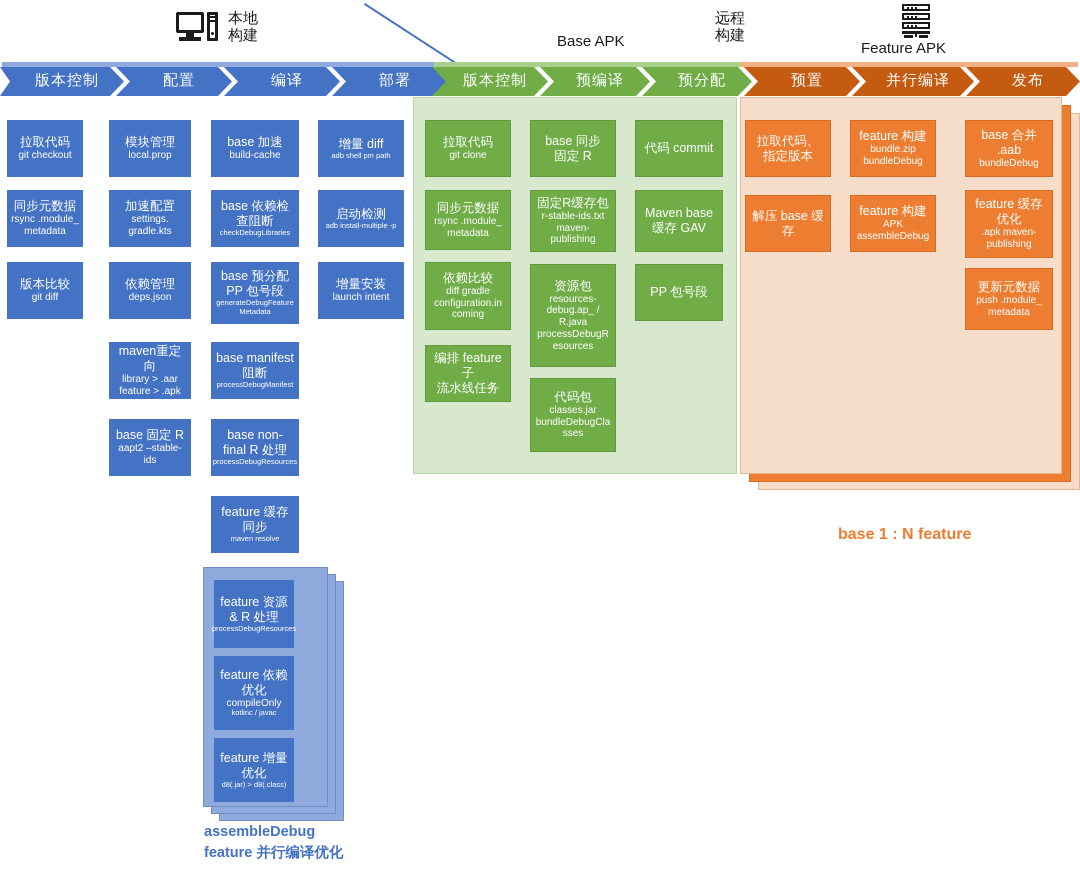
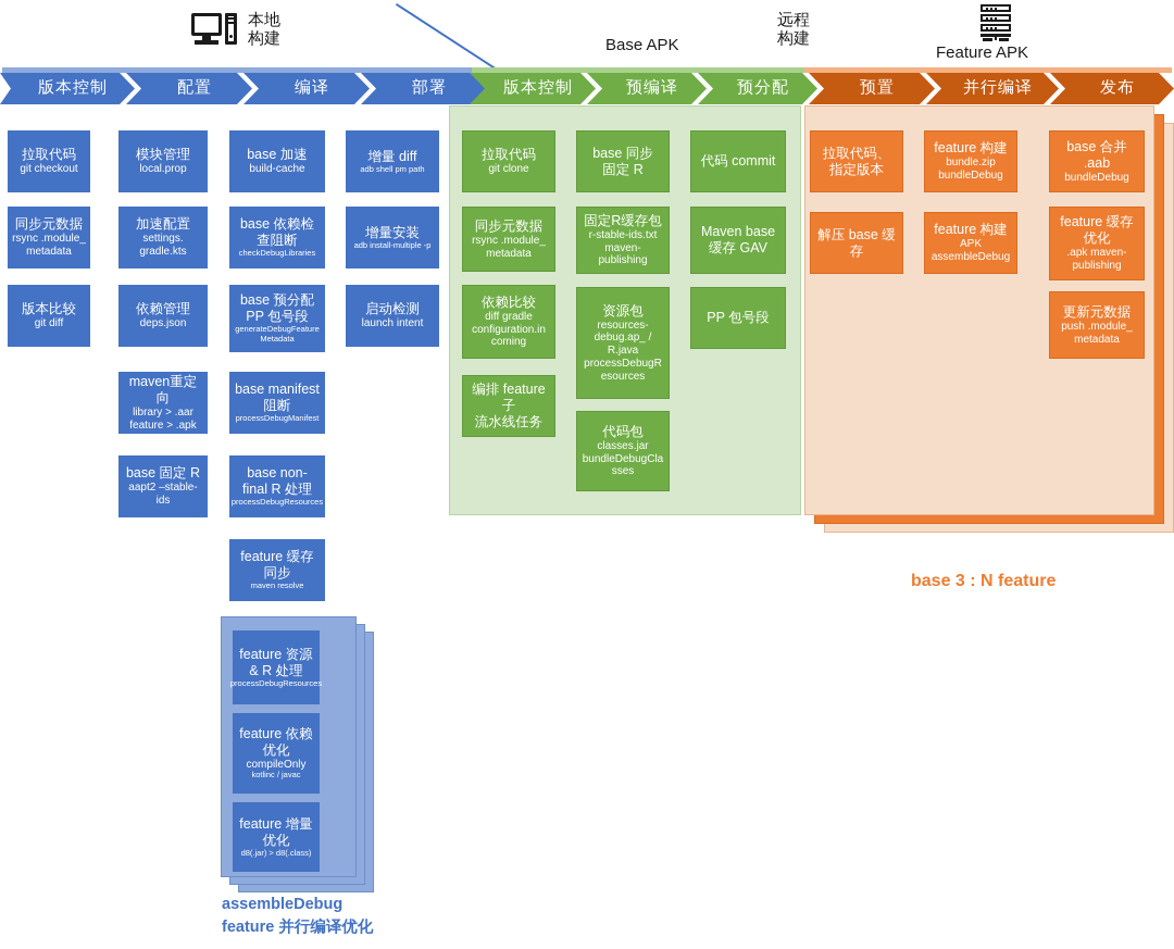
  本地
  构建
  Base APK
  远程
  构建
  Feature APK
  版本控制
  配置
  编译
  部署
  版本控制
  预编译
  预分配
  预置
  并行编译
  发布
  拉取代码
  git checkout
  同步元数据
  rsync .module_
  metadata
  版本比较
  git diff
  模块管理
  local.prop
  加速配置
  settings.
  gradle.kts
  依赖管理
  deps.json
  maven重定向
  library > .aar
  feature > .apk
  base 固定 R
  aapt2 –stable-
  ids
  base 加速
  build-cache
  base 依赖检
  查阻断
  checkDebugLibraries
  base 预分配
  PP 包号段
  generateDebugFeature
  Metadata
  base manifest
  阻断
  processDebugManifest
  base non-
  final R 处理
  processDebugResources
  feature 缓存
  同步
  maven resolve
  增量 diff
  adb shell pm path
- 启动检测
+ 增量安装
  adb install-multiple -p
- 增量安装
+ 启动检测
  launch intent
  feature 资源
  & R 处理
  processDebugResources
  feature 依赖
  优化
  compileOnly
  kotlinc / javac
  feature 增量
  优化
  d8(.jar) > d8(.class)
  assembleDebug
  feature 并行编译优化
  拉取代码
  git clone
  同步元数据
  rsync .module_
  metadata
  依赖比较
  diff gradle
  configuration.in
  coming
  编排 feature 子
  流水线任务
  base 同步
  固定 R
  固定R缓存包
  r-stable-ids.txt
  maven-
  publishing
  资源包
  resources-
  debug.ap_ /
  R.java
  processDebugR
  esources
  代码包
  classes.jar
  bundleDebugCla
  sses
  代码 commit
  Maven base
  缓存 GAV
  PP 包号段
  拉取代码、
  指定版本
  解压 base 缓存
  feature 构建
  bundle.zip
  bundleDebug
  feature 构建
  APK
  assembleDebug
  base 合并 .aab
  bundleDebug
  feature 缓存
  优化
  .apk maven-
  publishing
  更新元数据
  push .module_
  metadata
- base 1 : N feature
+ base 3 : N feature
